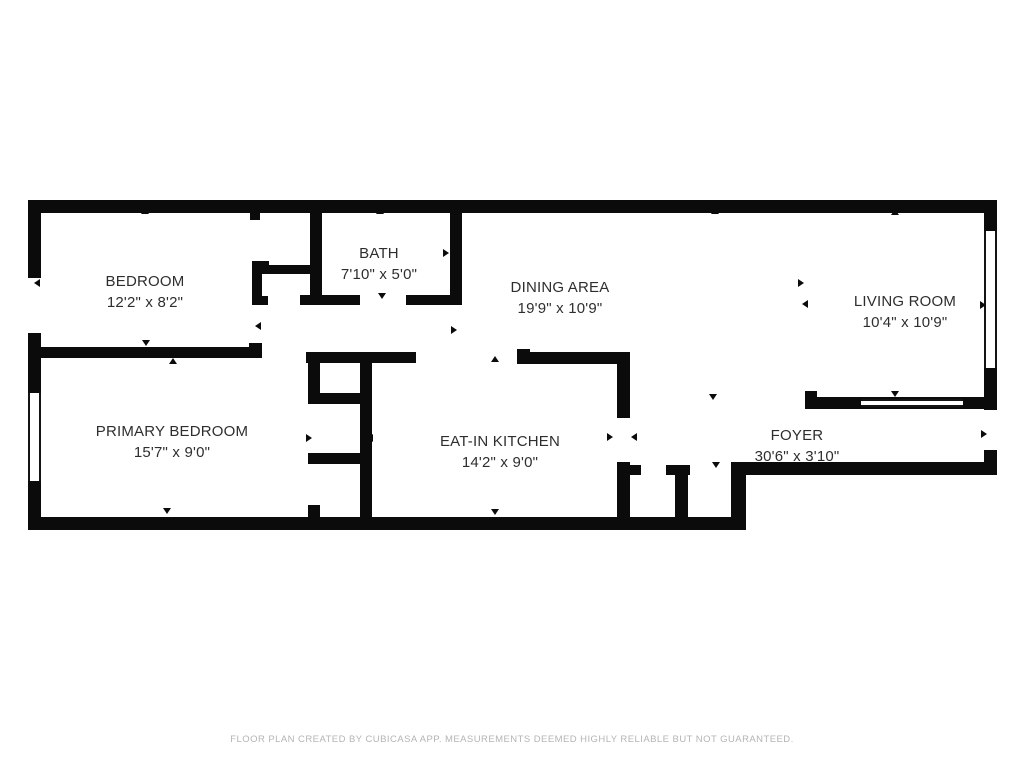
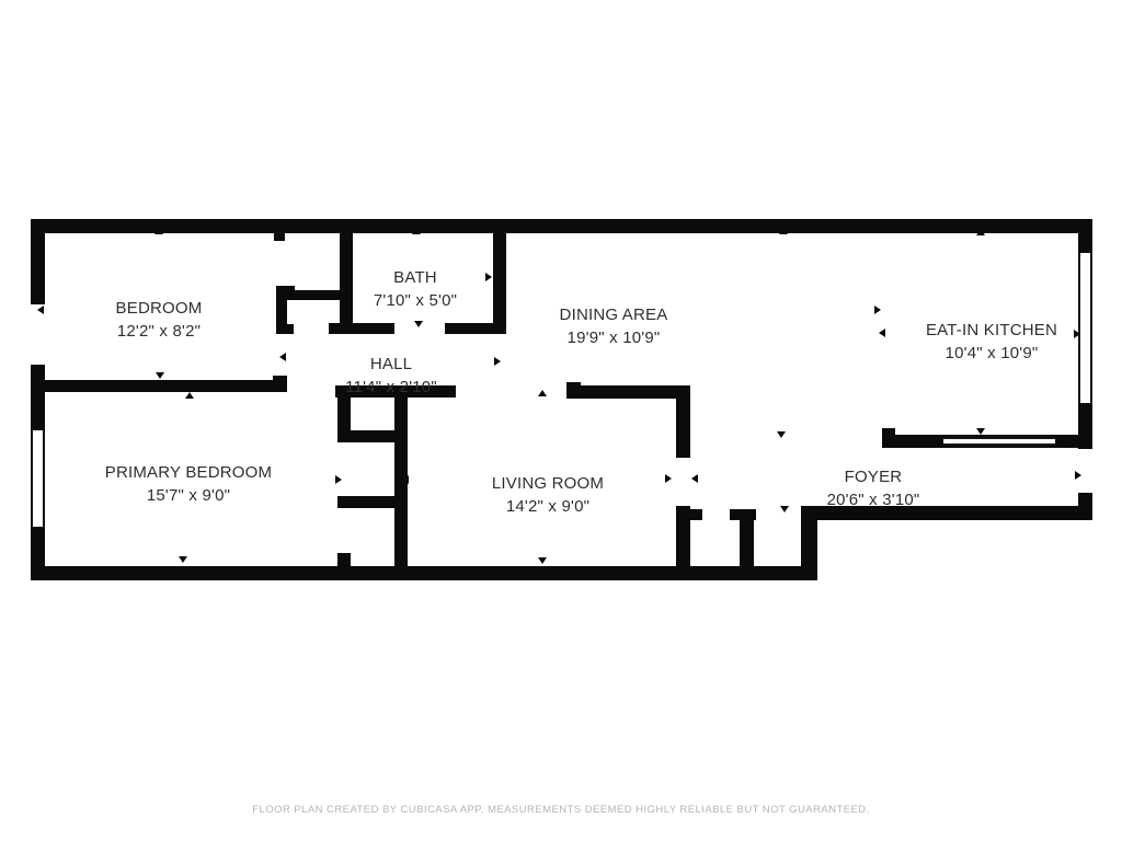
  BEDROOM
  12'2" x 8'2"
  BATH
  7'10" x 5'0"
+ HALL
+ 11'4" x 2'10"
  DINING AREA
  19'9" x 10'9"
- LIVING ROOM
+ EAT-IN KITCHEN
  10'4" x 10'9"
  PRIMARY BEDROOM
  15'7" x 9'0"
- EAT-IN KITCHEN
+ LIVING ROOM
  14'2" x 9'0"
  FOYER
- 30'6" x 3'10"
+ 20'6" x 3'10"
  FLOOR PLAN CREATED BY CUBICASA APP. MEASUREMENTS DEEMED HIGHLY RELIABLE BUT NOT GUARANTEED.
